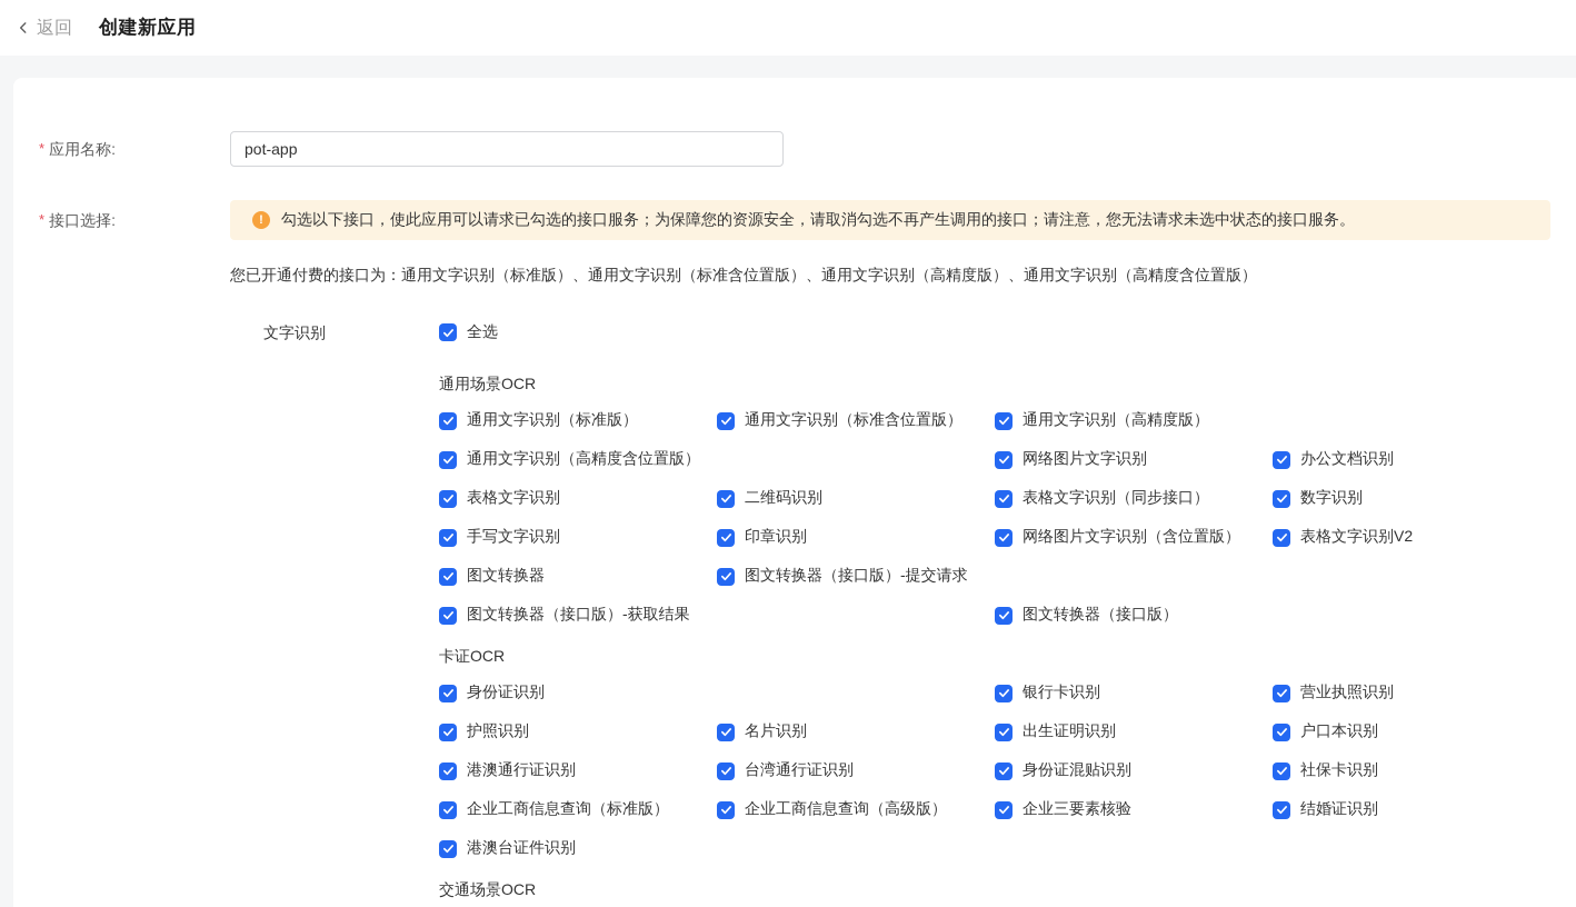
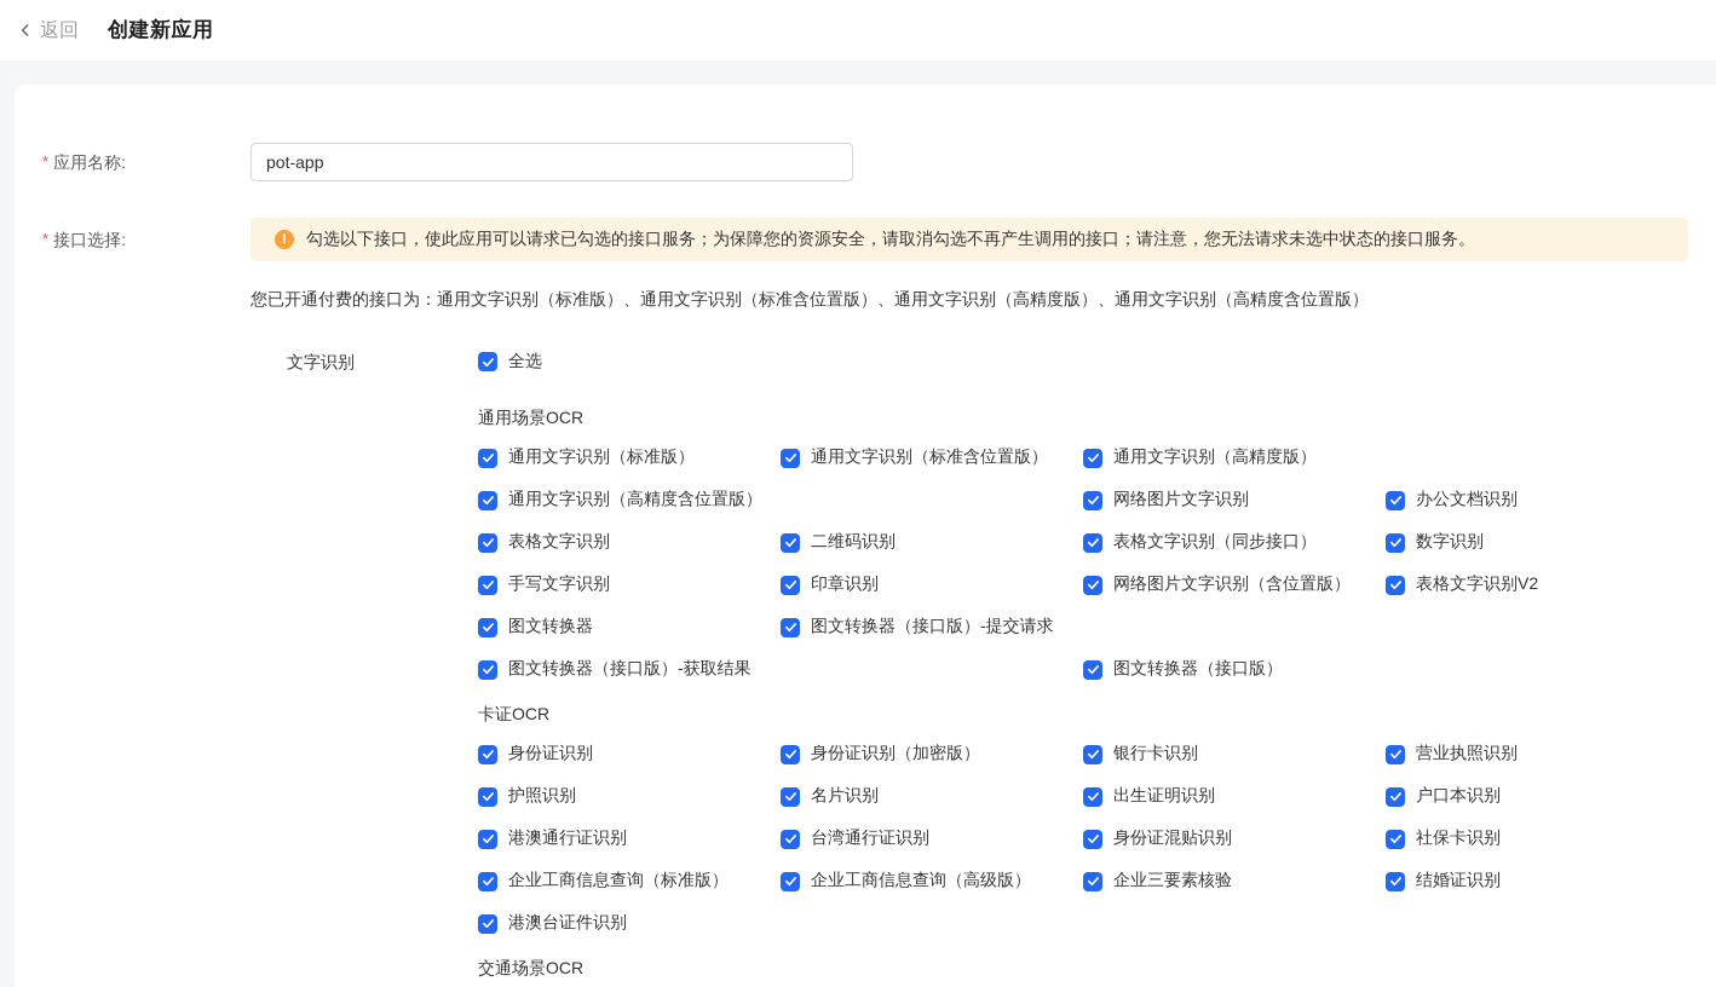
  返回
  创建新应用
  * 应用名称:
  pot-app
  * 接口选择:
  !
  勾选以下接口，使此应用可以请求已勾选的接口服务；为保障您的资源安全，请取消勾选不再产生调用的接口；请注意，您无法请求未选中状态的接口服务。
  您已开通付费的接口为：通用文字识别（标准版）、通用文字识别（标准含位置版）、通用文字识别（高精度版）、通用文字识别（高精度含位置版）
  文字识别
  全选
  通用场景OCR
  通用文字识别（标准版）
  通用文字识别（标准含位置版）
  通用文字识别（高精度版）
  通用文字识别（高精度含位置版）
  网络图片文字识别
  办公文档识别
  表格文字识别
  二维码识别
  表格文字识别（同步接口）
  数字识别
  手写文字识别
  印章识别
  网络图片文字识别（含位置版）
  表格文字识别V2
  图文转换器
  图文转换器（接口版）-提交请求
  图文转换器（接口版）-获取结果
  图文转换器（接口版）
  卡证OCR
  身份证识别
+ 身份证识别（加密版）
  银行卡识别
  营业执照识别
  护照识别
  名片识别
  出生证明识别
  户口本识别
  港澳通行证识别
  台湾通行证识别
  身份证混贴识别
  社保卡识别
  企业工商信息查询（标准版）
  企业工商信息查询（高级版）
  企业三要素核验
  结婚证识别
  港澳台证件识别
  交通场景OCR
